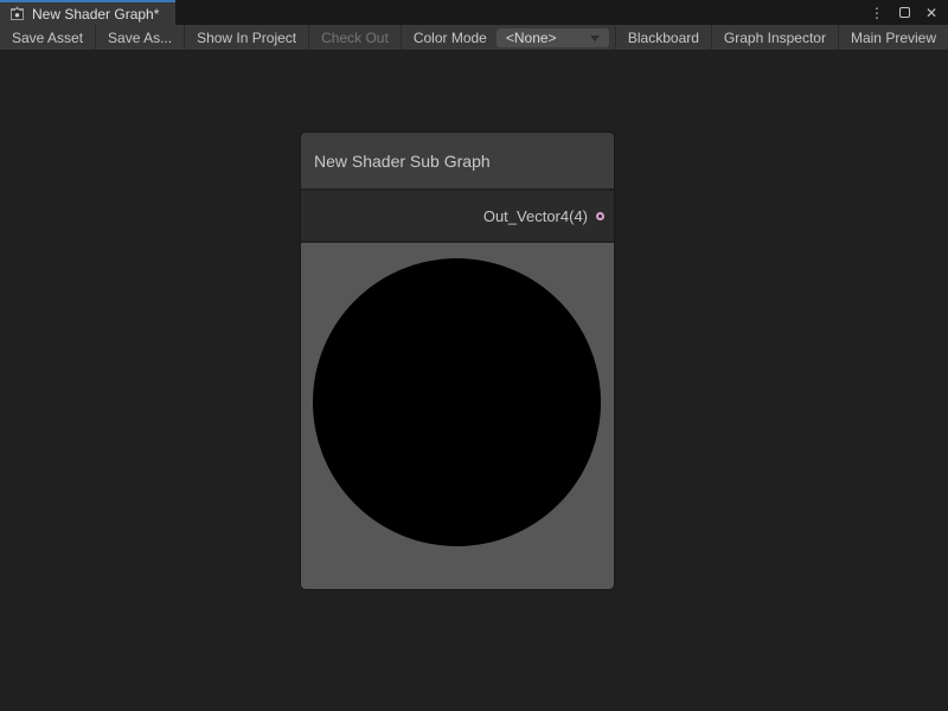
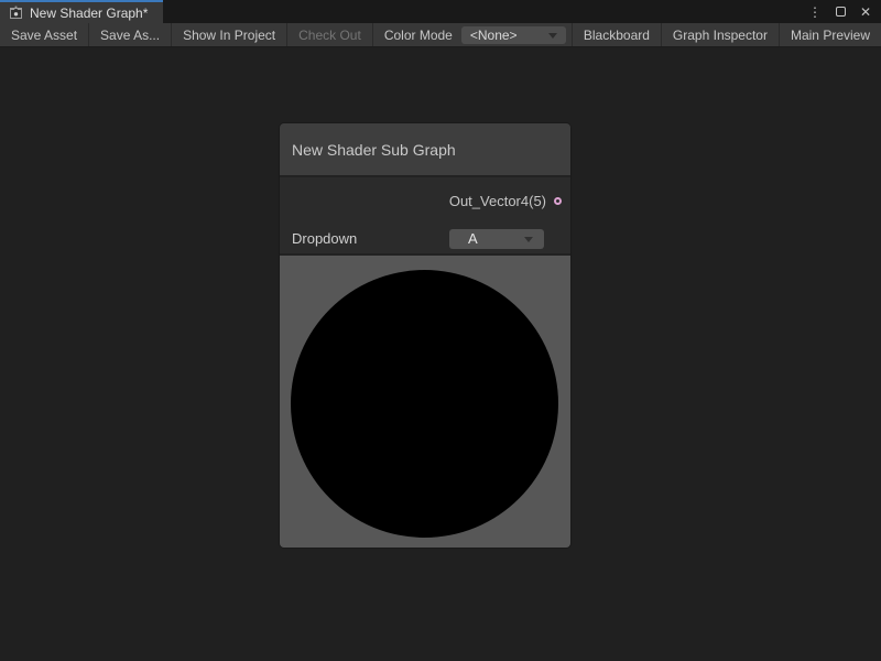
  New Shader Graph*
  ⋮
  ✕
  Save Asset
  Save As...
  Show In Project
  Check Out
  Color Mode
  <None>
  Blackboard
  Graph Inspector
  Main Preview
  New Shader Sub Graph
- Out_Vector4(4)
+ Out_Vector4(5)
+ Dropdown
+ A
